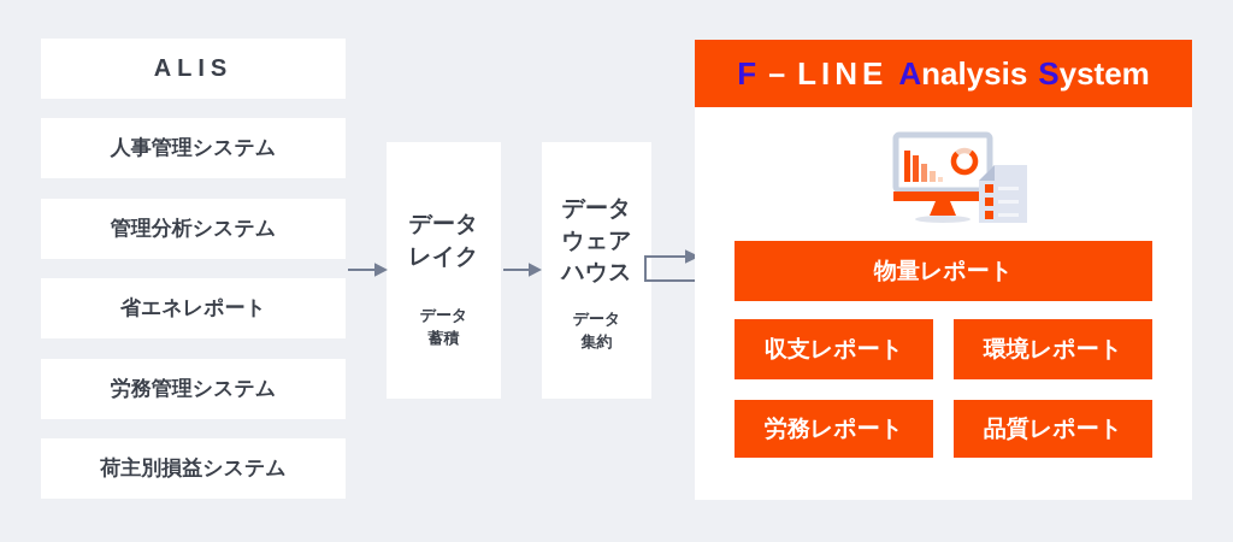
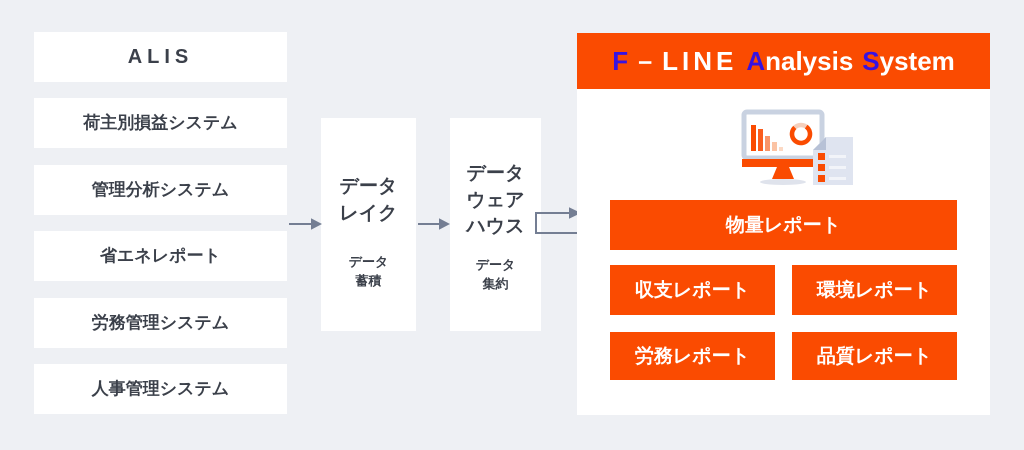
  ALIS
- 人事管理システム
+ 荷主別損益システム
  管理分析システム
  省エネレポート
  労務管理システム
- 荷主別損益システム
+ 人事管理システム
  データ
  レイク
  データ
  蓄積
  データ
  ウェア
  ハウス
  データ
  集約
  F－LINE
  Analysis
  System
  物量レポート
  収支レポート
  環境レポート
  労務レポート
  品質レポート
